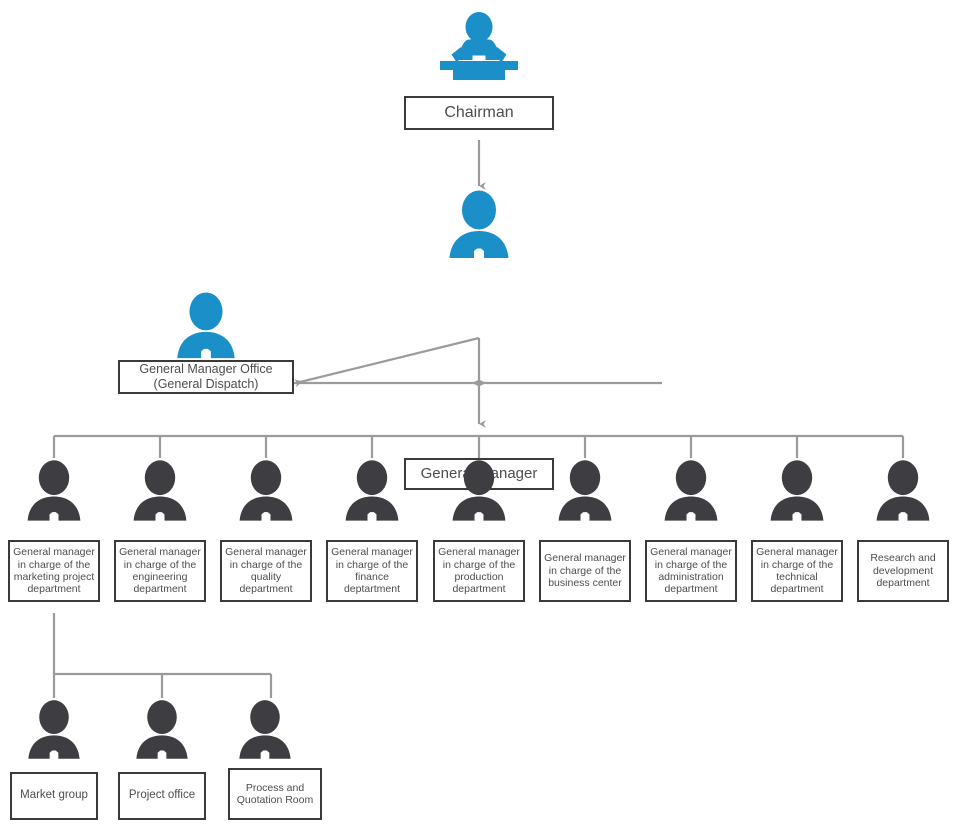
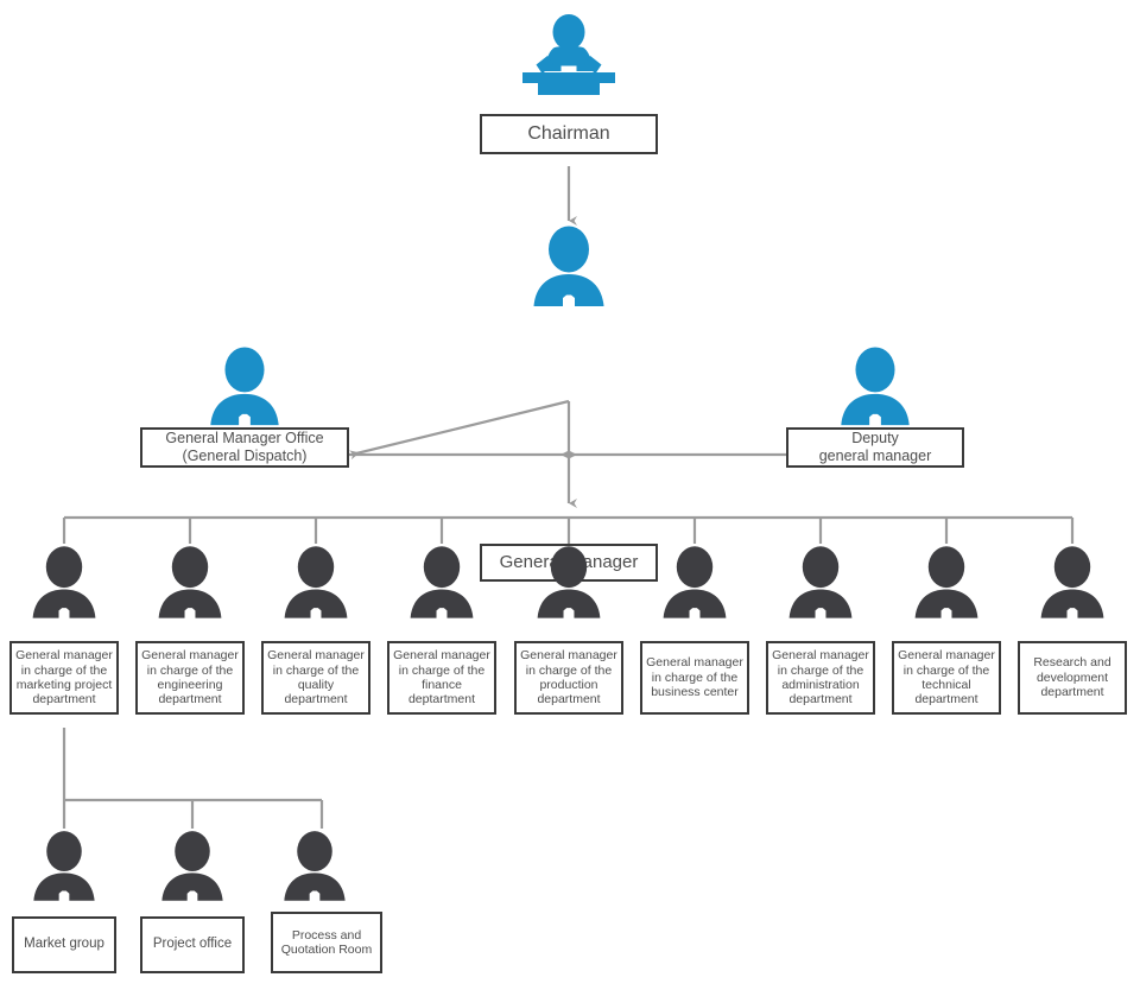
  Chairman
  Generanager
  General Manager Office
  (General Dispatch)
+ Deputy
+ general manager
  General manager
  in charge of the
  marketing project
  department
  General manager
  in charge of the
  engineering
  department
  General manager
  in charge of the
  quality
  department
  General manager
  in charge of the
  finance
  deptartment
  General manager
  in charge of the
  production
  department
  General manager
  in charge of the
  business center
  General manager
  in charge of the
  administration
  department
  General manager
  in charge of the
  technical
  department
  Research and
  development
  department
  Market group
  Project office
  Process and
  Quotation Room
